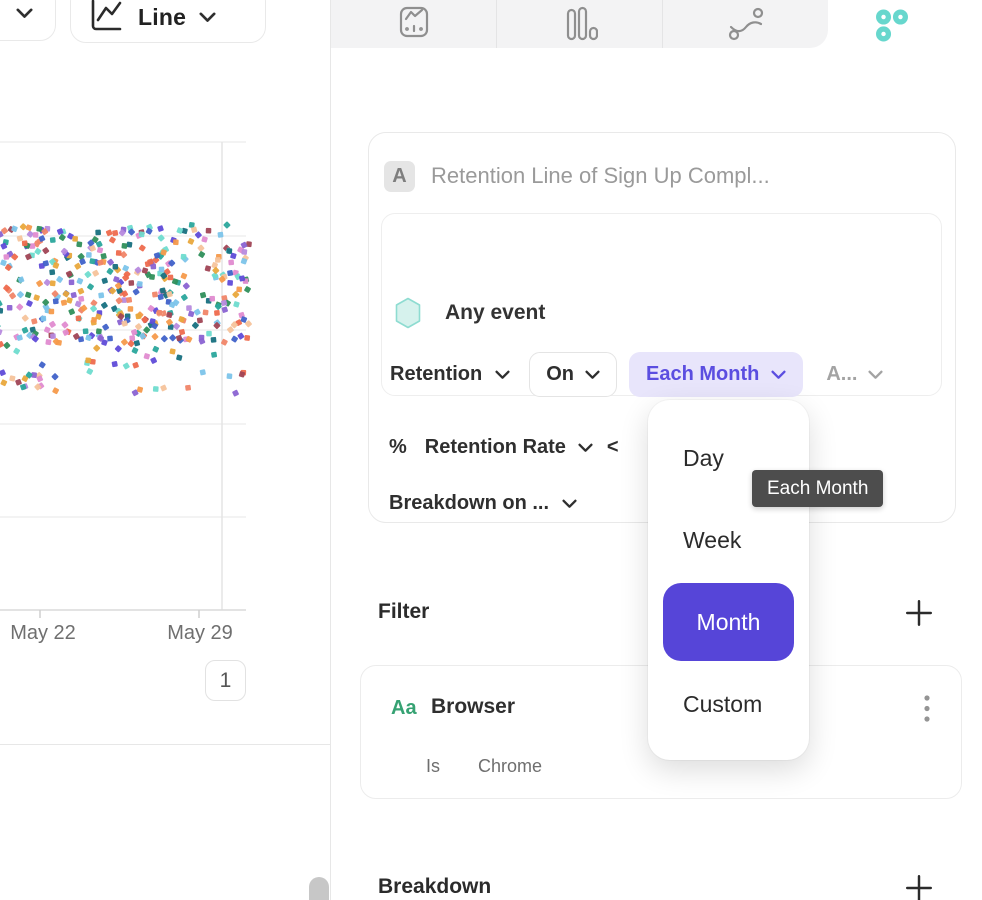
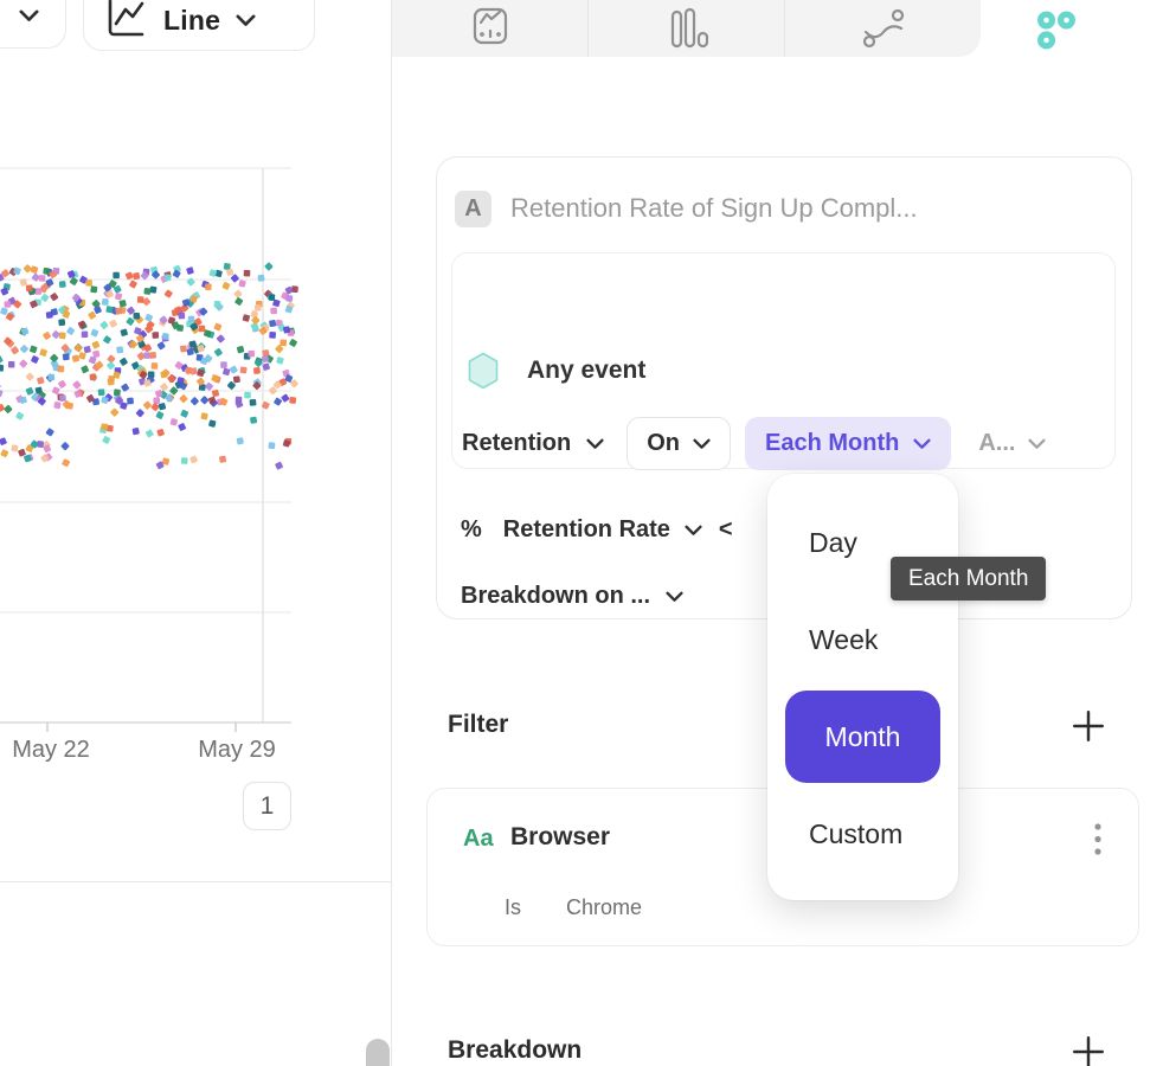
  May 22
  May 29
  1
  Line
  A
- Retention Line of Sign Up Compl...
+ Retention Rate of Sign Up Compl...
  Any event
  Retention
  On
  Each Month
  A...
  %
  Retention Rate
  <
  Breakdown on ...
  Day
  Week
  Month
  Custom
  Each Month
  Filter
  Aa
  Browser
  Is
  Chrome
  Breakdown
